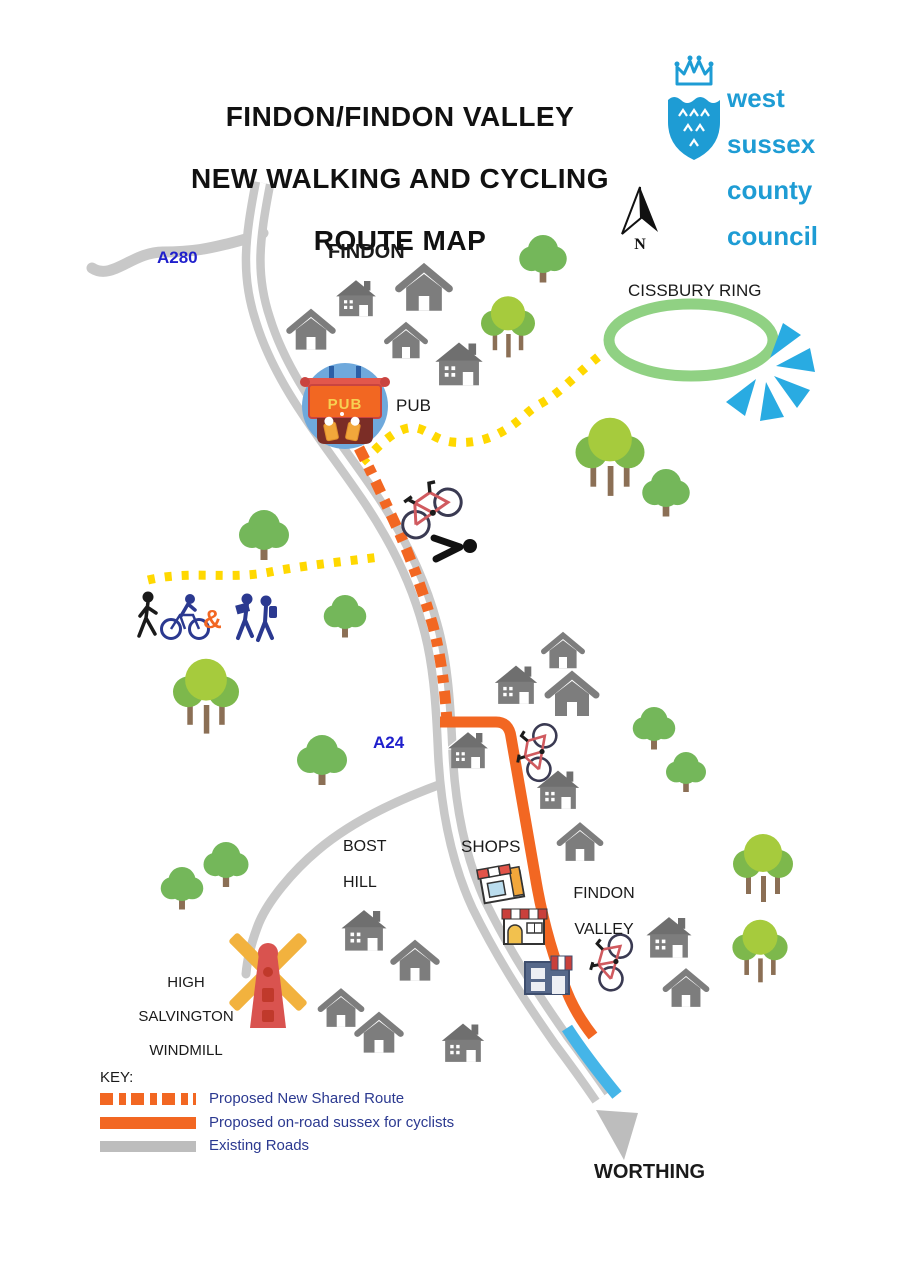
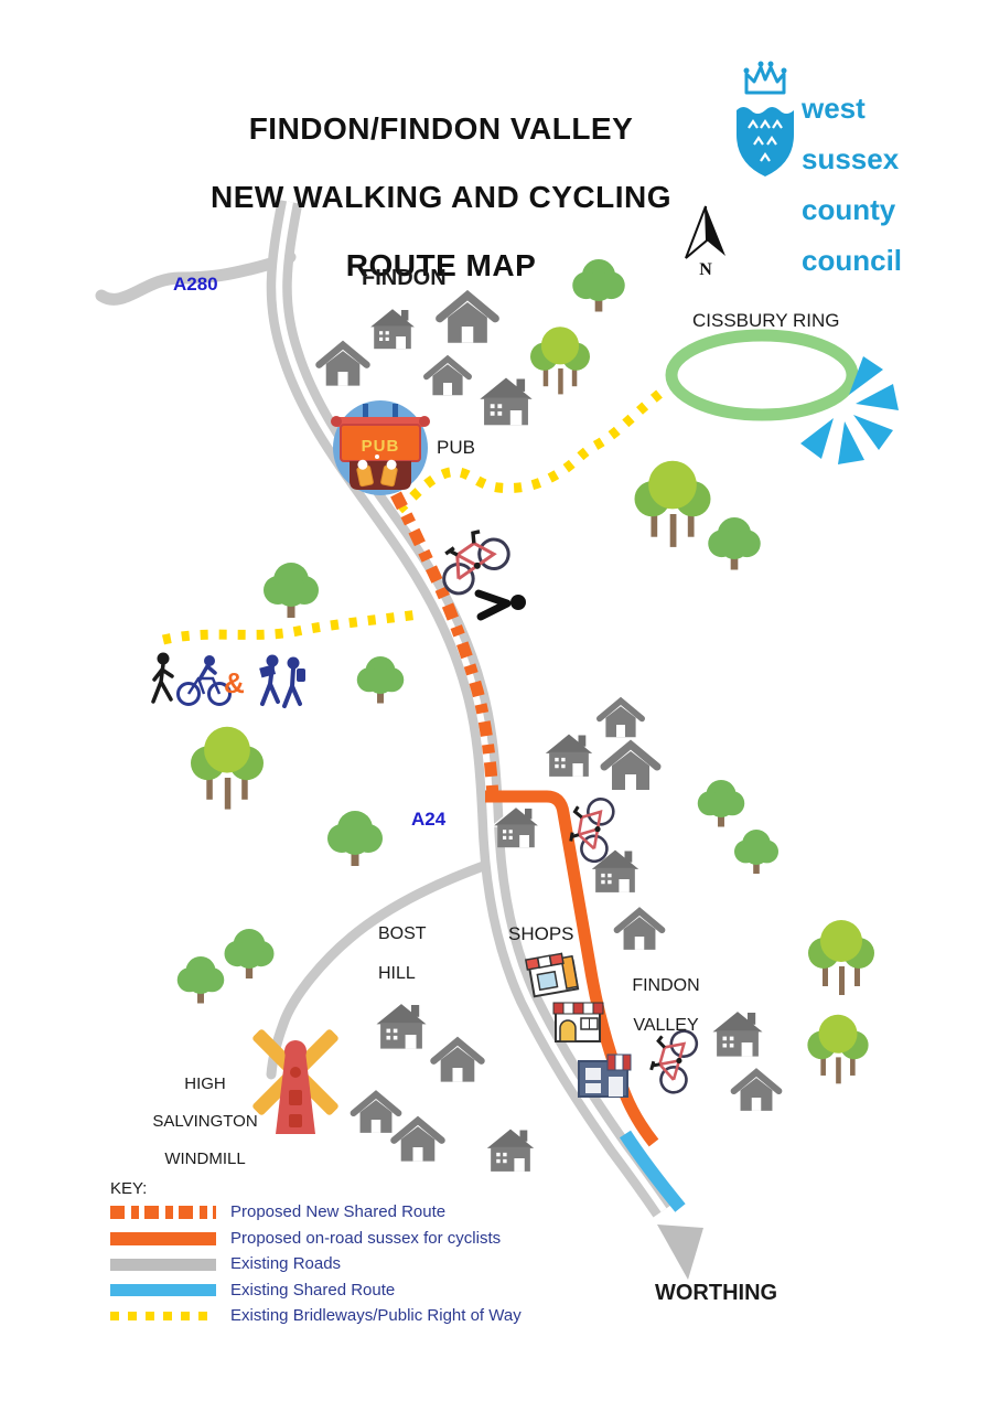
  N
  PUB
  &
  FINDON/FINDON VALLEY
  NEW WALKING AND CYCLING
  ROUTE MAP
  west
  sussex
  county
  council
  A280
  FINDON
  CISSBURY RING
  PUB
  A24
  BOST
  HILL
  SHOPS
  FINDON
  VALLEY
  HIGH
  SALVINGTON
  WINDMILL
  WORTHING
  KEY:
  Proposed New Shared Route
  Proposed on-road sussex for cyclists
  Existing Roads
+ Existing Shared Route
+ Existing Bridleways/Public Right of Way
